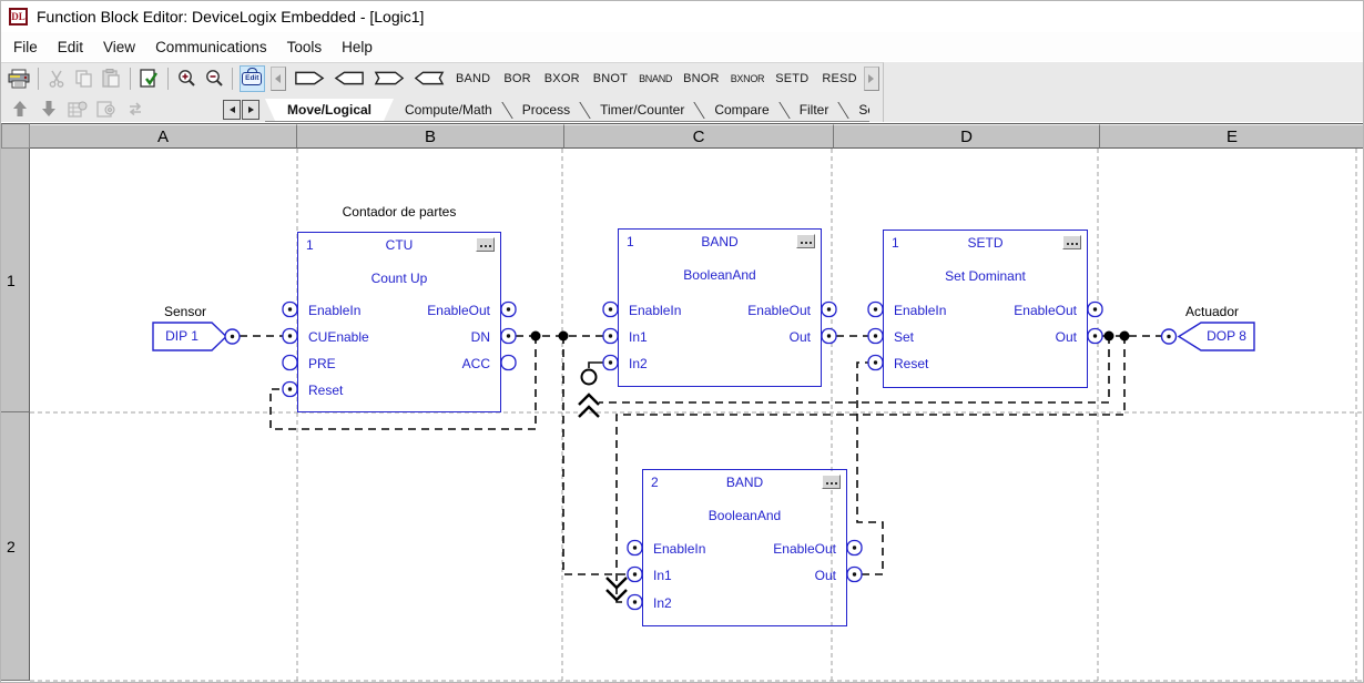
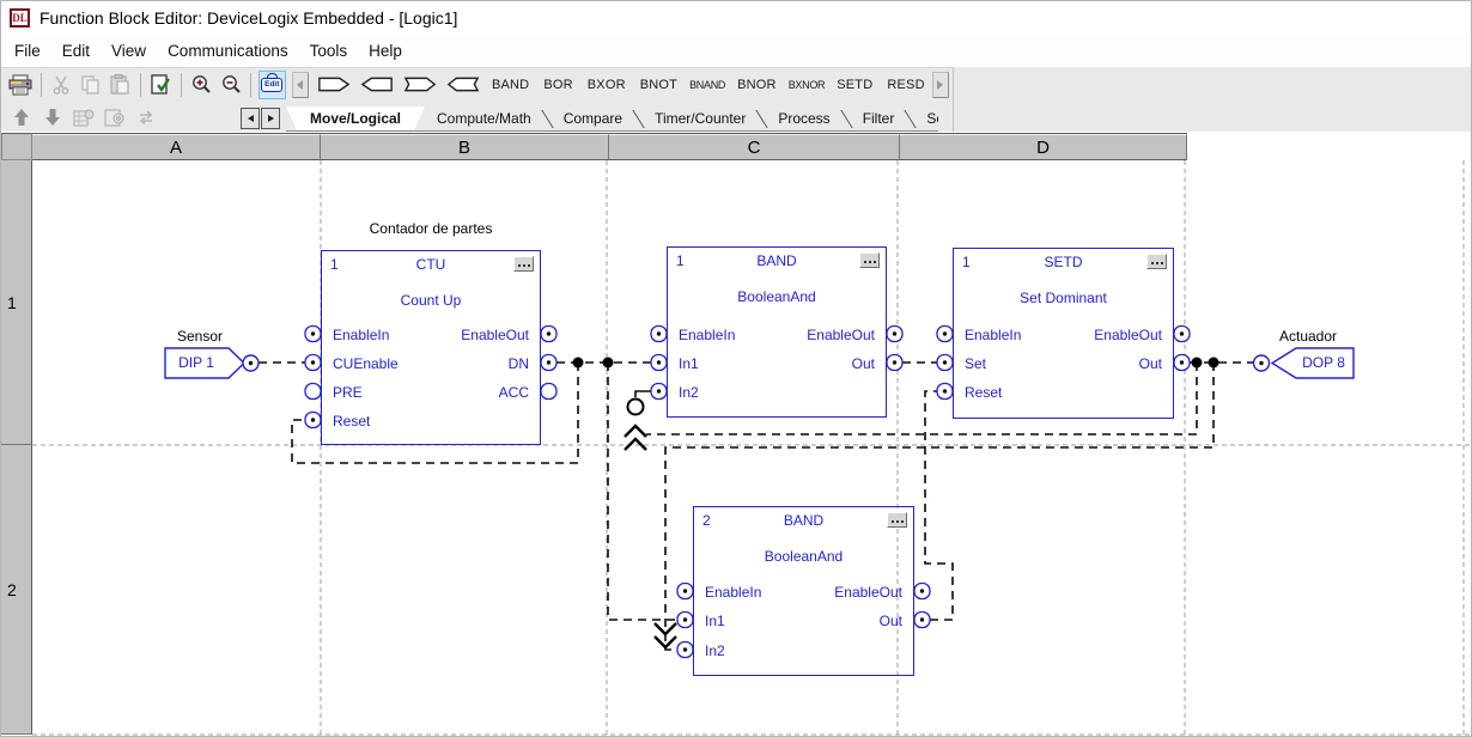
  DL
  Function Block Editor: DeviceLogix Embedded - [Logic1]
  File
  Edit
  View
  Communications
  Tools
  Help
  BAND
  BOR
  BXOR
  BNOT
  BNAND
  BNOR
  BXNOR
  SETD
  RESD
  Move/Logical
  Compute/Math
- Process
+ Compare
  Timer/Counter
- Compare
+ Process
  Filter
  A
  B
  C
  D
- E
  1
  2
  Contador de partes
  Sensor
  DIP 1
  Actuador
  DOP 8
  1
  CTU
  Count Up
  EnableIn
  CUEnable
  PRE
  Reset
  EnableOut
  DN
  ACC
  1
  BAND
  BooleanAnd
  EnableIn
  In1
  In2
  EnableOut
  Out
  1
  SETD
  Set Dominant
  EnableIn
  Set
  Reset
  EnableOut
  Out
  2
  BAND
  BooleanAnd
  EnableIn
  In1
  In2
  EnableOut
  Out
